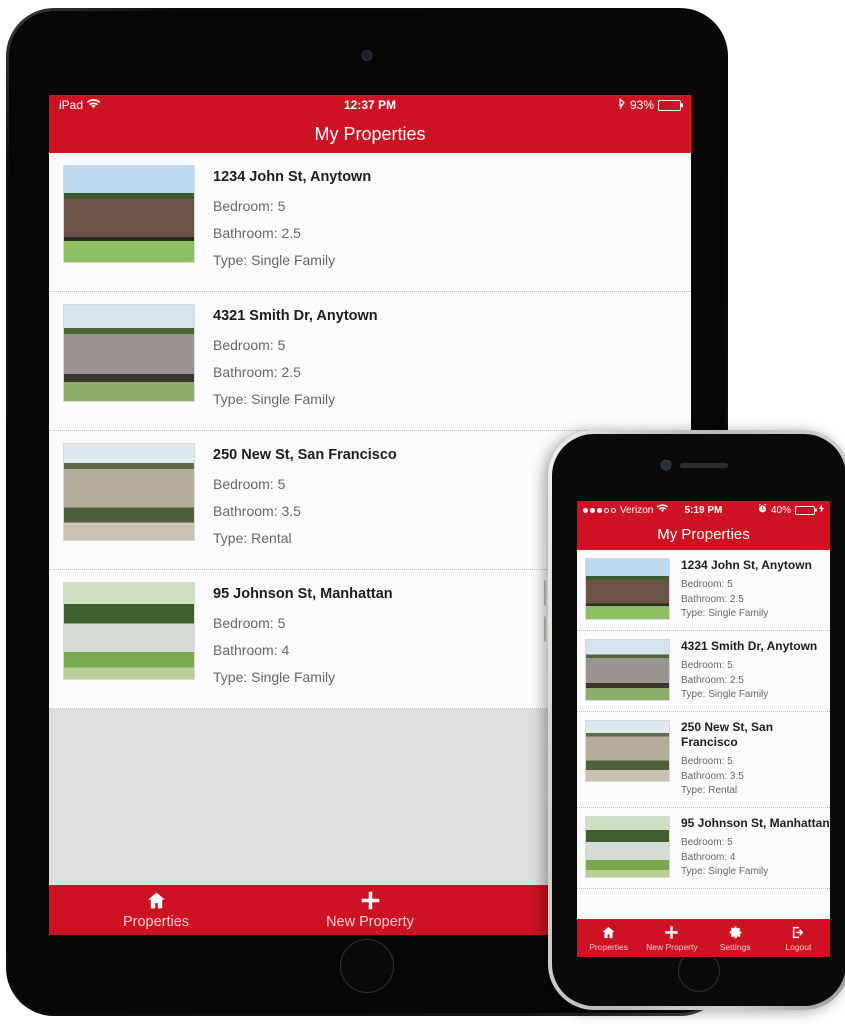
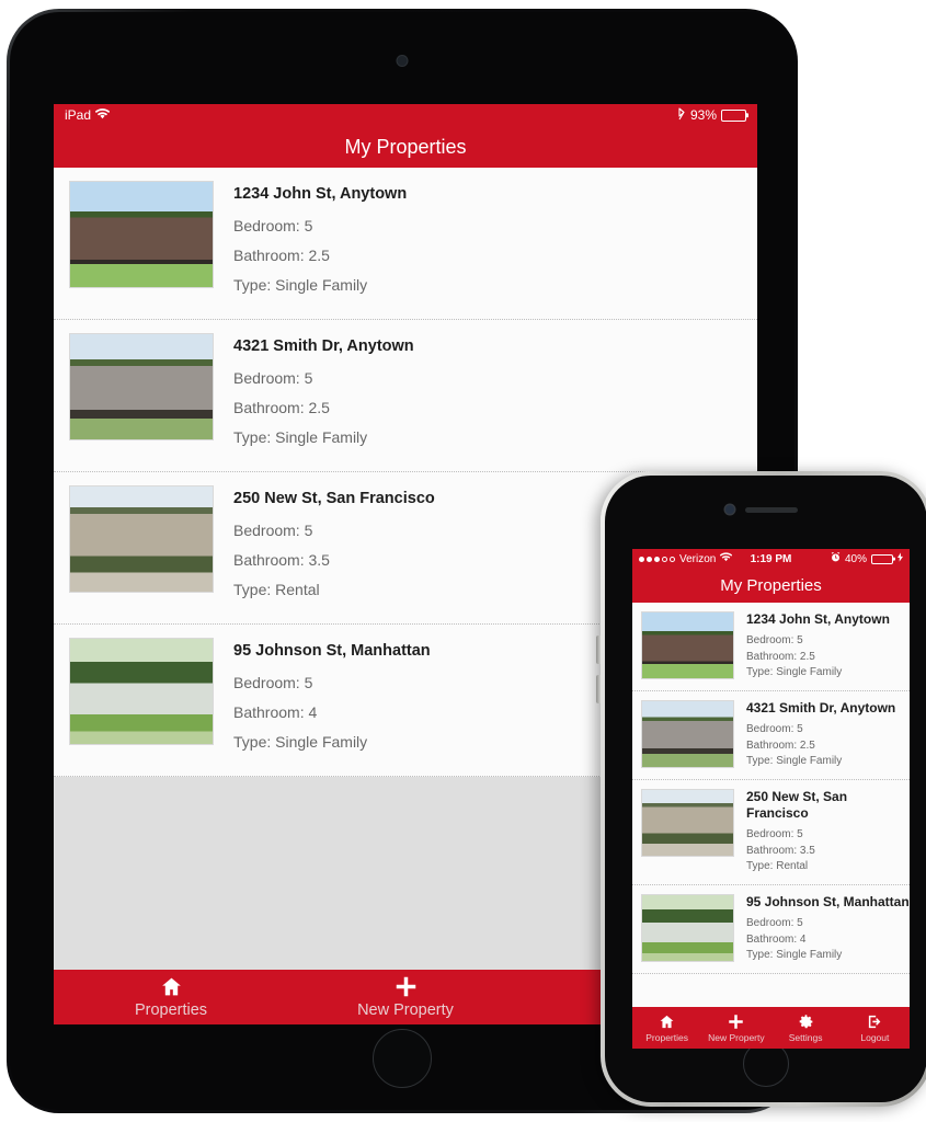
  iPad
- 12:37 PM
  93%
  My Properties
  1234 John St, Anytown
  Bedroom: 5
  Bathroom: 2.5
  Type: Single Family
  4321 Smith Dr, Anytown
  Bedroom: 5
  Bathroom: 2.5
  Type: Single Family
  250 New St, San Francisco
  Bedroom: 5
  Bathroom: 3.5
  Type: Rental
  95 Johnson St, Manhattan
  Bedroom: 5
  Bathroom: 4
  Type: Single Family
  Properties
  New Property
  Verizon
- 5:19 PM
+ 1:19 PM
  40%
  My Properties
  1234 John St, Anytown
  Bedroom: 5
  Bathroom: 2.5
  Type: Single Family
  4321 Smith Dr, Anytown
  Bedroom: 5
  Bathroom: 2.5
  Type: Single Family
  250 New St, San Francisco
  Bedroom: 5
  Bathroom: 3.5
  Type: Rental
  95 Johnson St, Manhattan
  Bedroom: 5
  Bathroom: 4
  Type: Single Family
  Properties
  New Property
  Settings
  Logout
